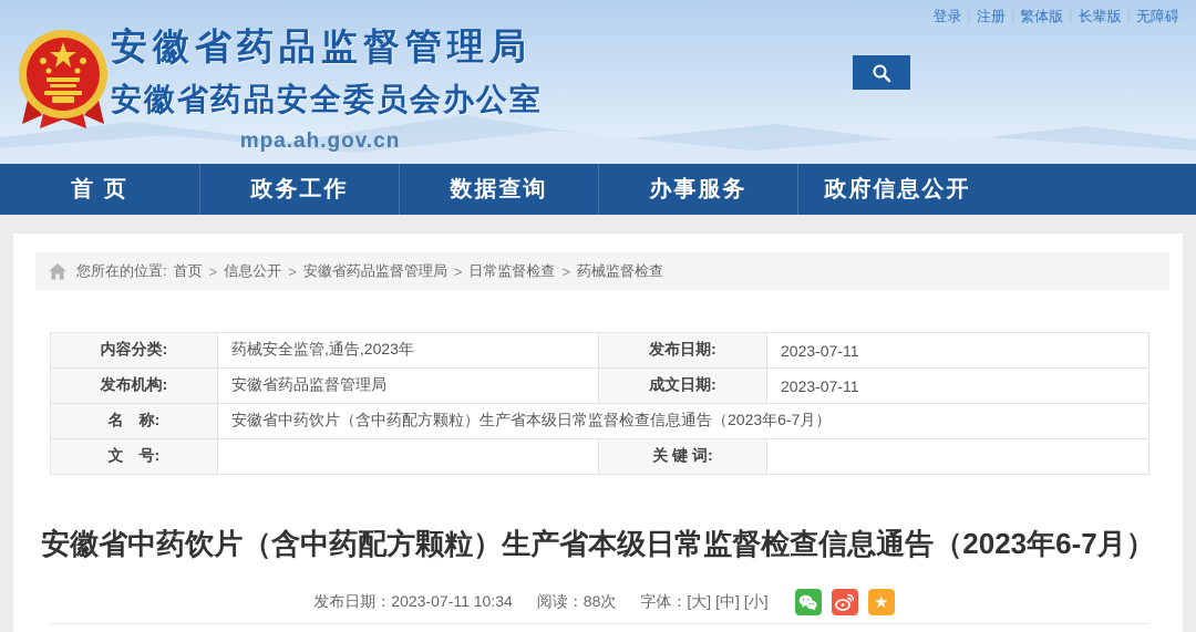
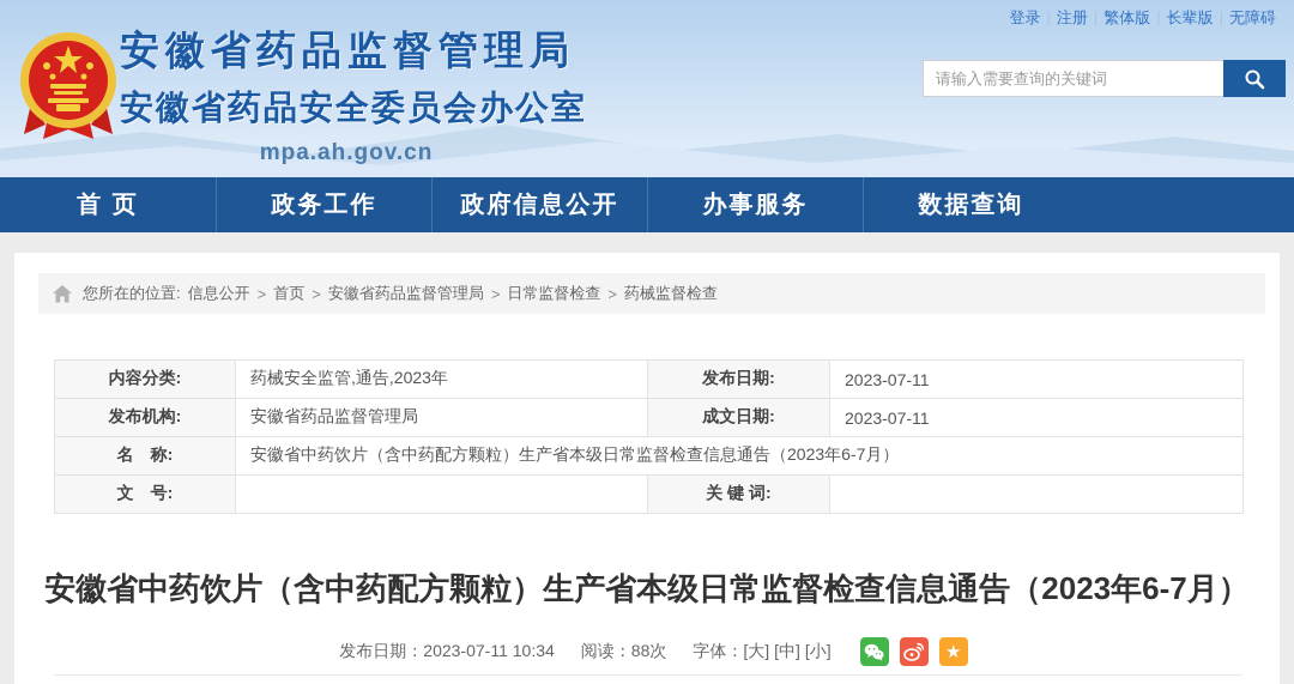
  登录 注册 繁体版 长辈版 无障碍
  安徽省药品监督管理局
  安徽省药品安全委员会办公室
  mpa.ah.gov.cn
+ 请输入需要查询的关键词
  首 页
  政务工作
- 数据查询
+ 政府信息公开
  办事服务
- 政府信息公开
+ 数据查询
  您所在的位置:
- 首页
+ 信息公开
  >
- 信息公开
+ 首页
  >
  安徽省药品监督管理局
  >
  日常监督检查
  >
  药械监督检查
  内容分类:	药械安全监管,通告,2023年	发布日期:	2023-07-11
  发布机构:	安徽省药品监督管理局	成文日期:	2023-07-11
  名 称:	安徽省中药饮片（含中药配方颗粒）生产省本级日常监督检查信息通告（2023年6-7月）
  文 号:		关 键 词:
  安徽省中药饮片（含中药配方颗粒）生产省本级日常监督检查信息通告（2023年6-7月）
  发布日期：2023-07-11 10:34
  阅读：88次
  字体：[大] [中] [小]
  ★
